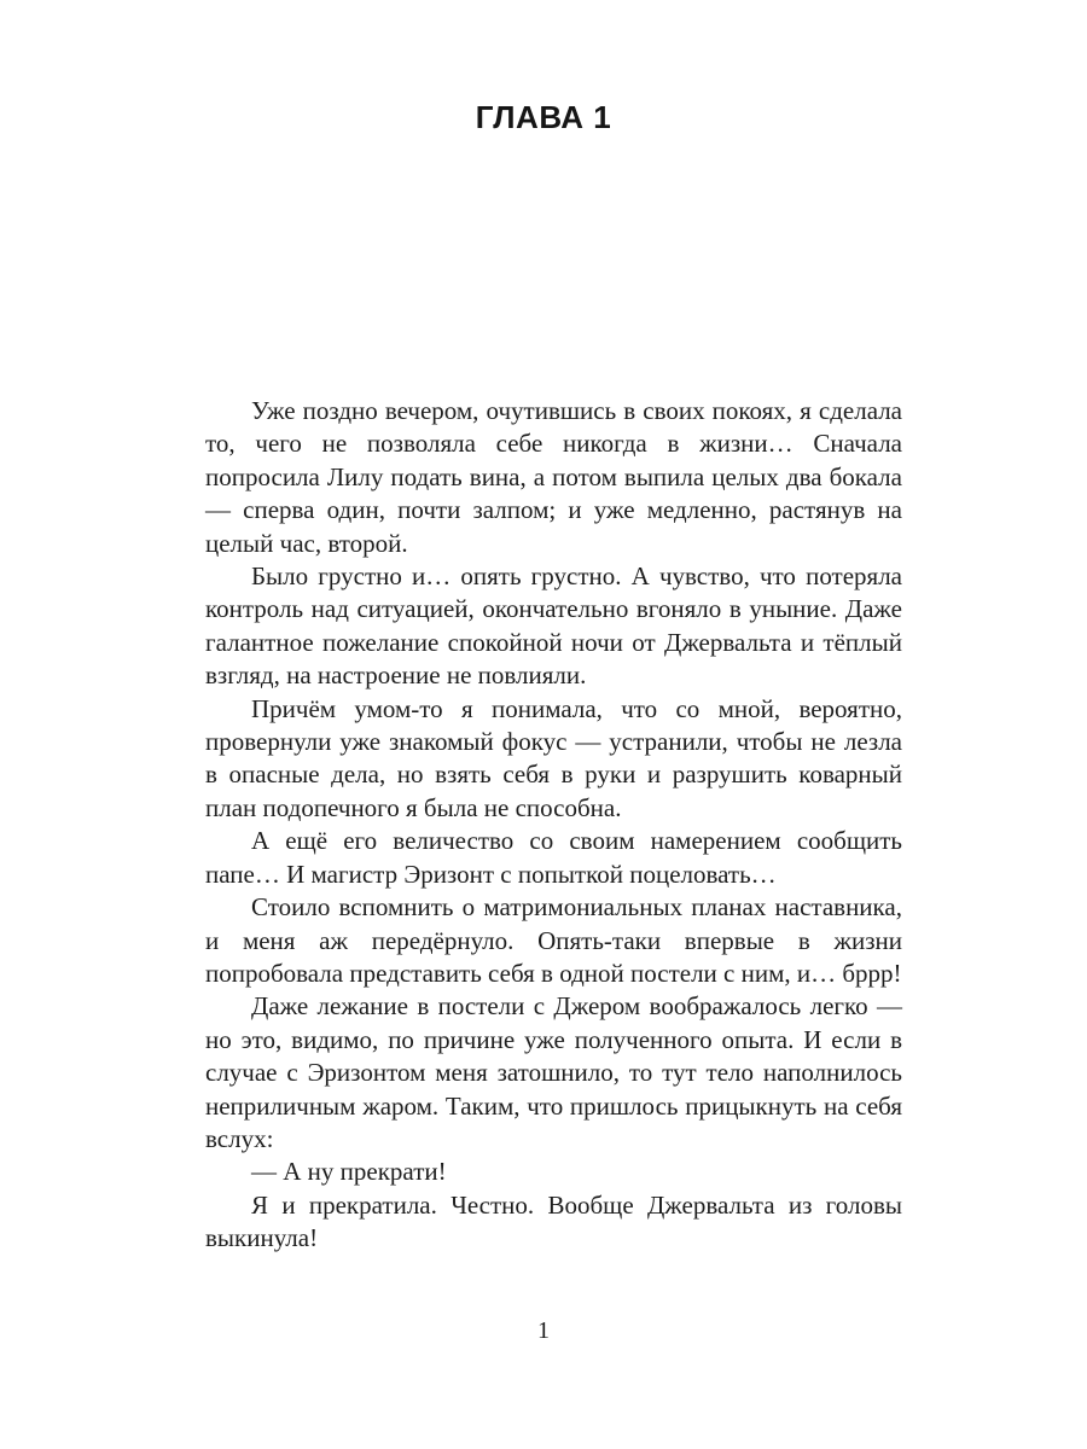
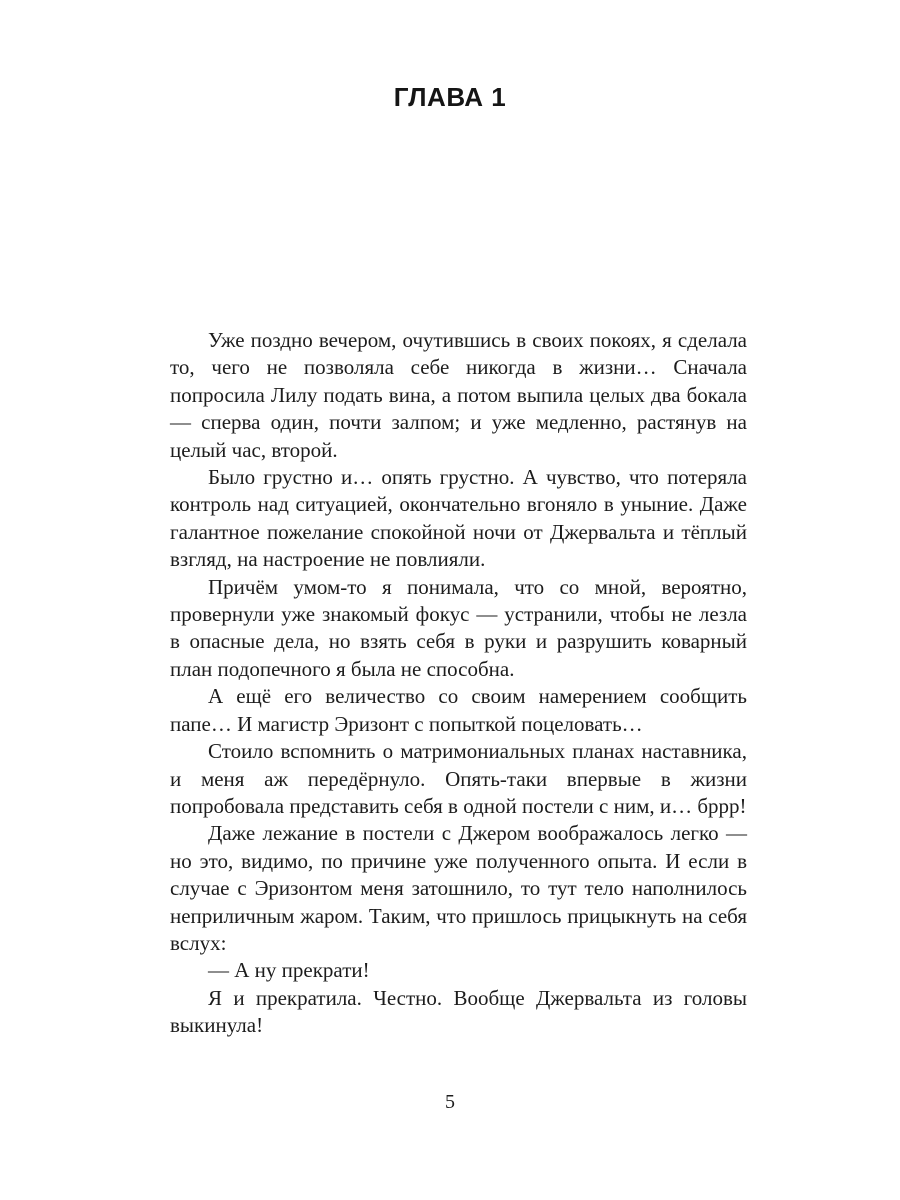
  ГЛАВА 1
  Уже поздно вечером, очутившись в своих покоях, я сделала то, чего не позволяла себе никогда в жизни… Сначала попросила Лилу подать вина, а потом выпила целых два бокала — сперва один, почти залпом; и уже медленно, растянув на целый час, второй.
  Было грустно и… опять грустно. А чувство, что потеряла контроль над ситуацией, окончательно вгоняло в уныние. Даже галантное пожелание спокойной ночи от Джервальта и тёплый взгляд, на настроение не повлияли.
  Причём умом-то я понимала, что со мной, вероятно, провернули уже знакомый фокус — устранили, чтобы не лезла в опасные дела, но взять себя в руки и разрушить коварный план подопечного я была не способна.
  А ещё его величество со своим намерением сообщить папе… И магистр Эризонт с попыткой поцеловать…
  Стоило вспомнить о матримониальных планах наставника, и меня аж передёрнуло. Опять-таки впервые в жизни попробовала представить себя в одной постели с ним, и… бррр!
  Даже лежание в постели с Джером воображалось легко — но это, видимо, по причине уже полученного опыта. И если в случае с Эризонтом меня затошнило, то тут тело наполнилось неприличным жаром. Таким, что пришлось прицыкнуть на себя вслух:
  — А ну прекрати!
  Я и прекратила. Честно. Вообще Джервальта из головы выкинула!
- 1
+ 5
